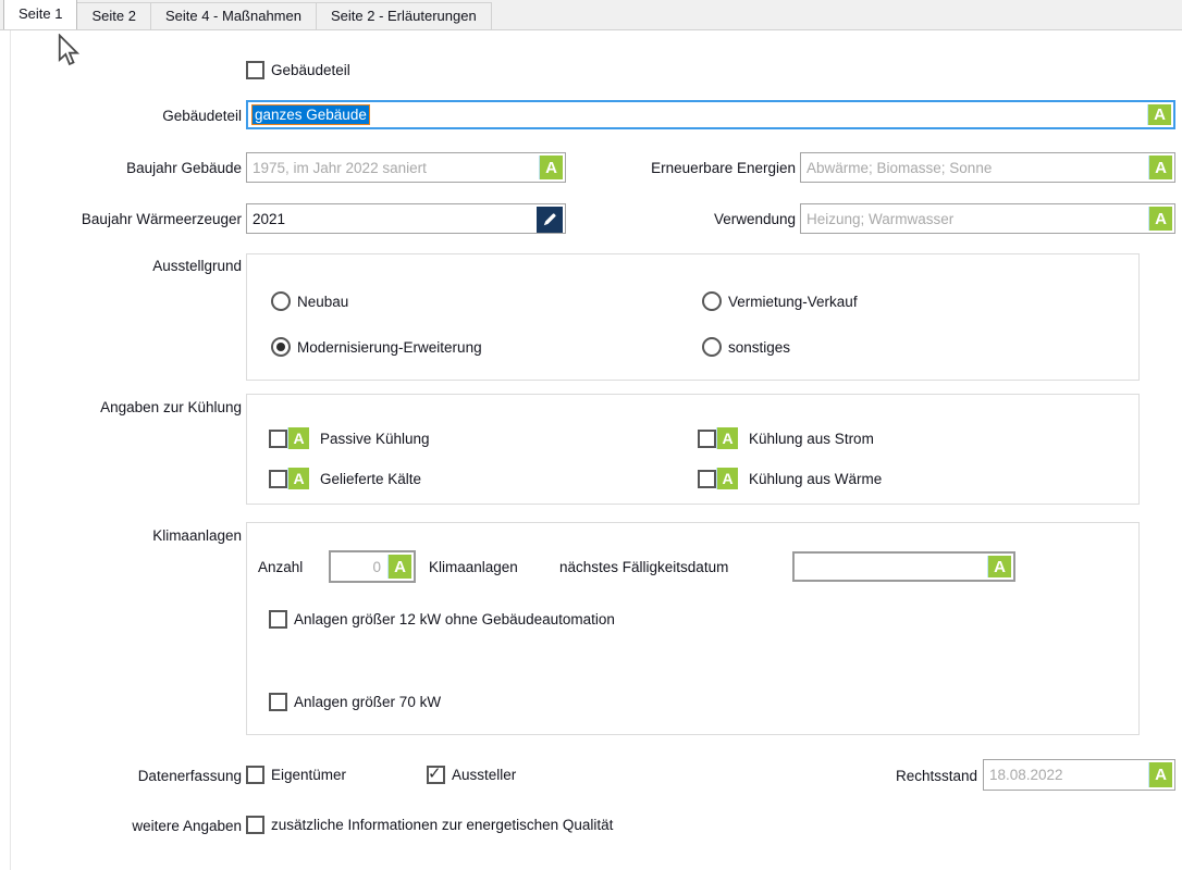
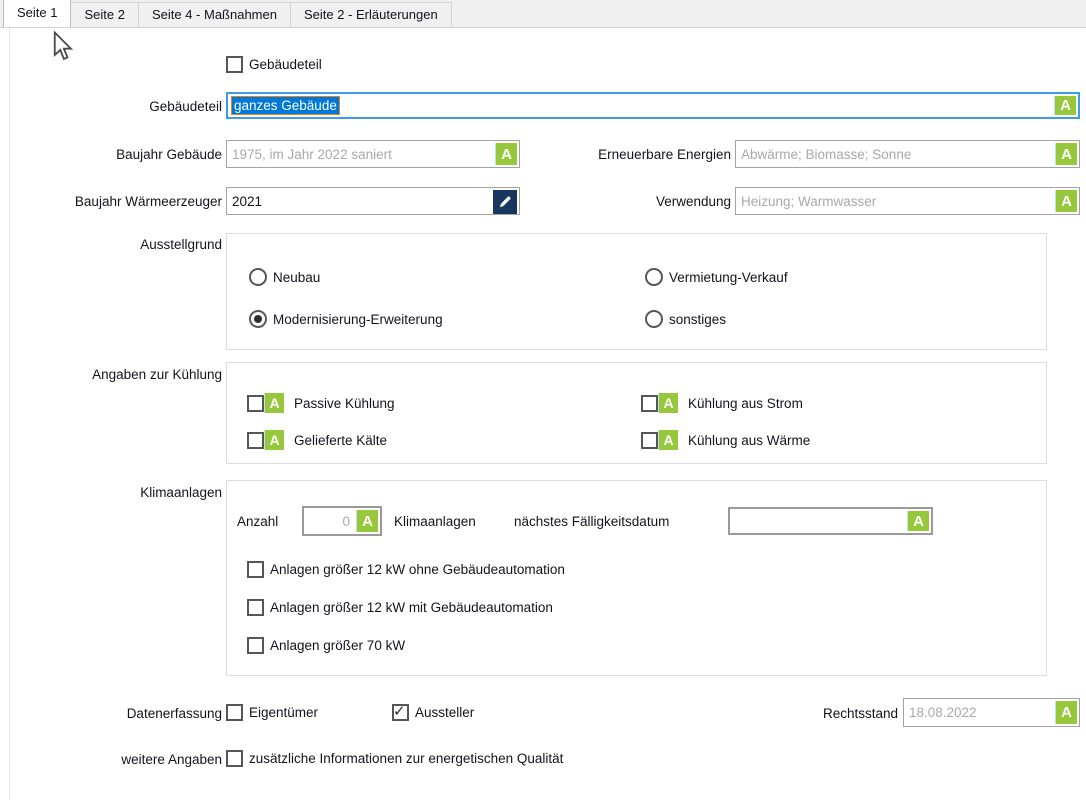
  Seite 1
  Seite 2
  Seite 4 - Maßnahmen
  Seite 2 - Erläuterungen
  Gebäudeteil
  Gebäudeteil
  ganzes Gebäude
  A
  Baujahr Gebäude
  1975, im Jahr 2022 saniert
  A
  Erneuerbare Energien
  Abwärme; Biomasse; Sonne
  A
  Baujahr Wärmeerzeuger
  2021
  Verwendung
  Heizung; Warmwasser
  A
  Ausstellgrund
  Neubau
  Modernisierung-Erweiterung
  Vermietung-Verkauf
  sonstiges
  Angaben zur Kühlung
  A
  Passive Kühlung
  A
  Gelieferte Kälte
  A
  Kühlung aus Strom
  A
  Kühlung aus Wärme
  Klimaanlagen
  Anzahl
  0
  A
  Klimaanlagen
  nächstes Fälligkeitsdatum
  A
  Anlagen größer 12 kW ohne Gebäudeautomation
+ Anlagen größer 12 kW mit Gebäudeautomation
  Anlagen größer 70 kW
  Datenerfassung
  Eigentümer
  Aussteller
  Rechtsstand
  18.08.2022
  A
  weitere Angaben
  zusätzliche Informationen zur energetischen Qualität
